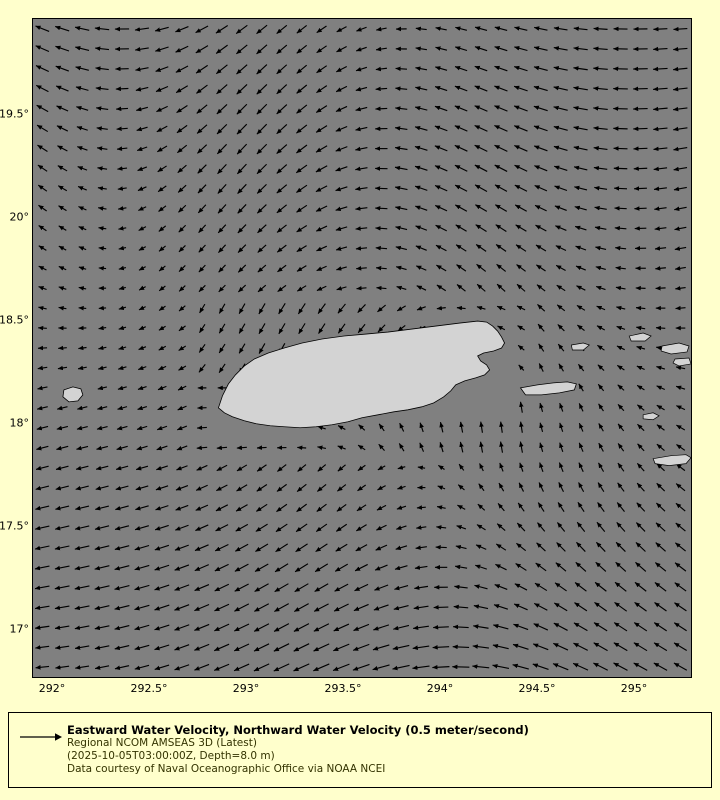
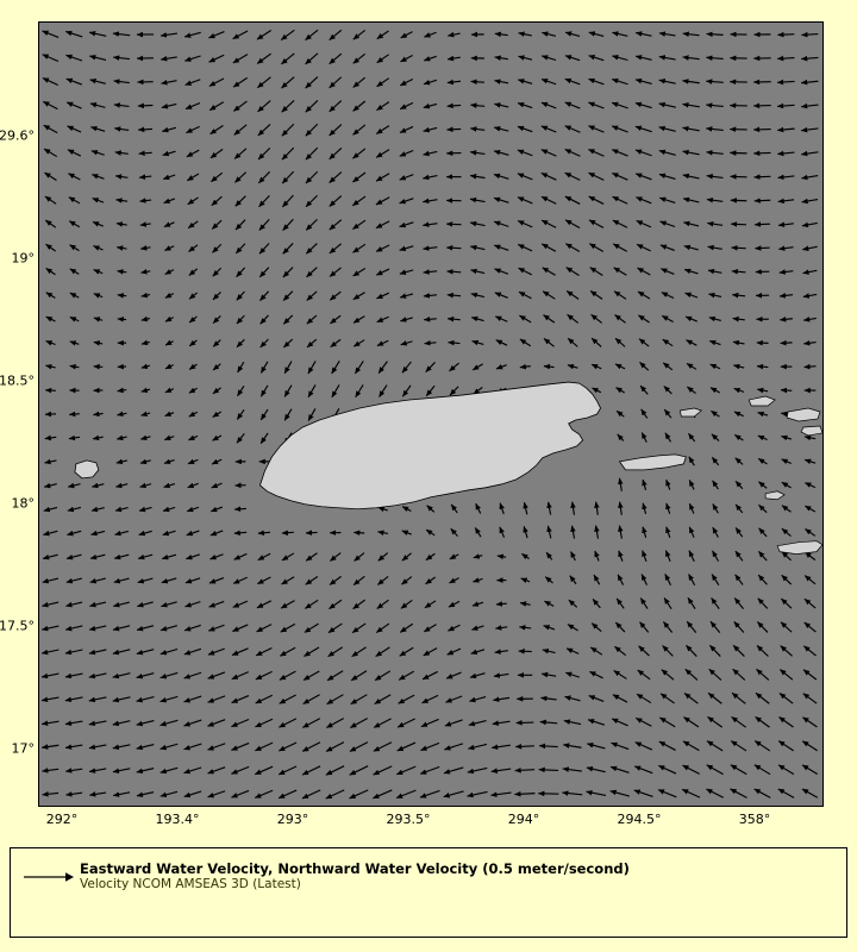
- 19.5°
+ 29.6°
- 20°
+ 19°
  18.5°
  18°
  17.5°
  17°
  292°
- 292.5°
+ 193.4°
  293°
  293.5°
  294°
  294.5°
- 295°
+ 358°
  Eastward Water Velocity, Northward Water Velocity (0.5 meter/second)
- Regional NCOM AMSEAS 3D (Latest)
+ Velocity NCOM AMSEAS 3D (Latest)
- (2025-10-05T03:00:00Z, Depth=8.0 m)
- Data courtesy of Naval Oceanographic Office via NOAA NCEI
